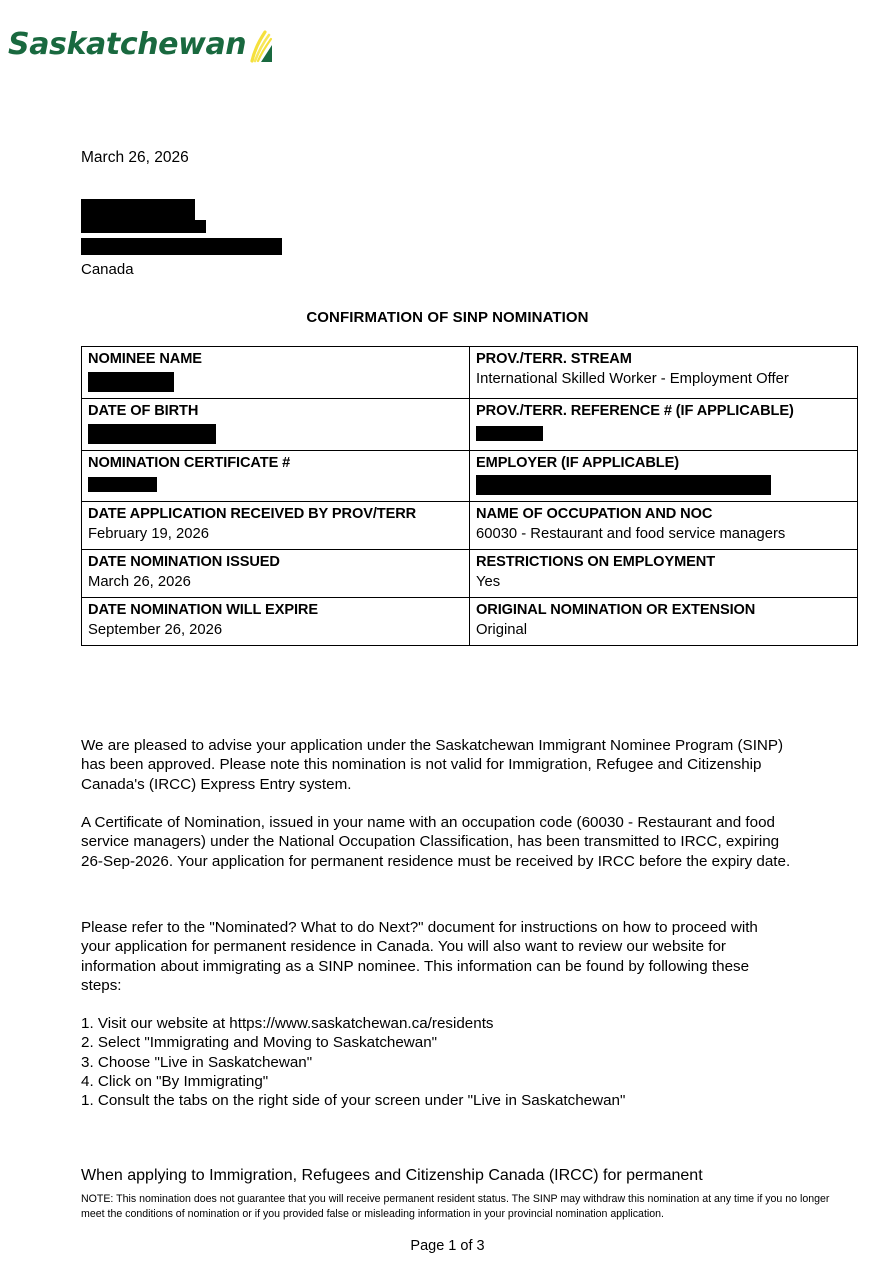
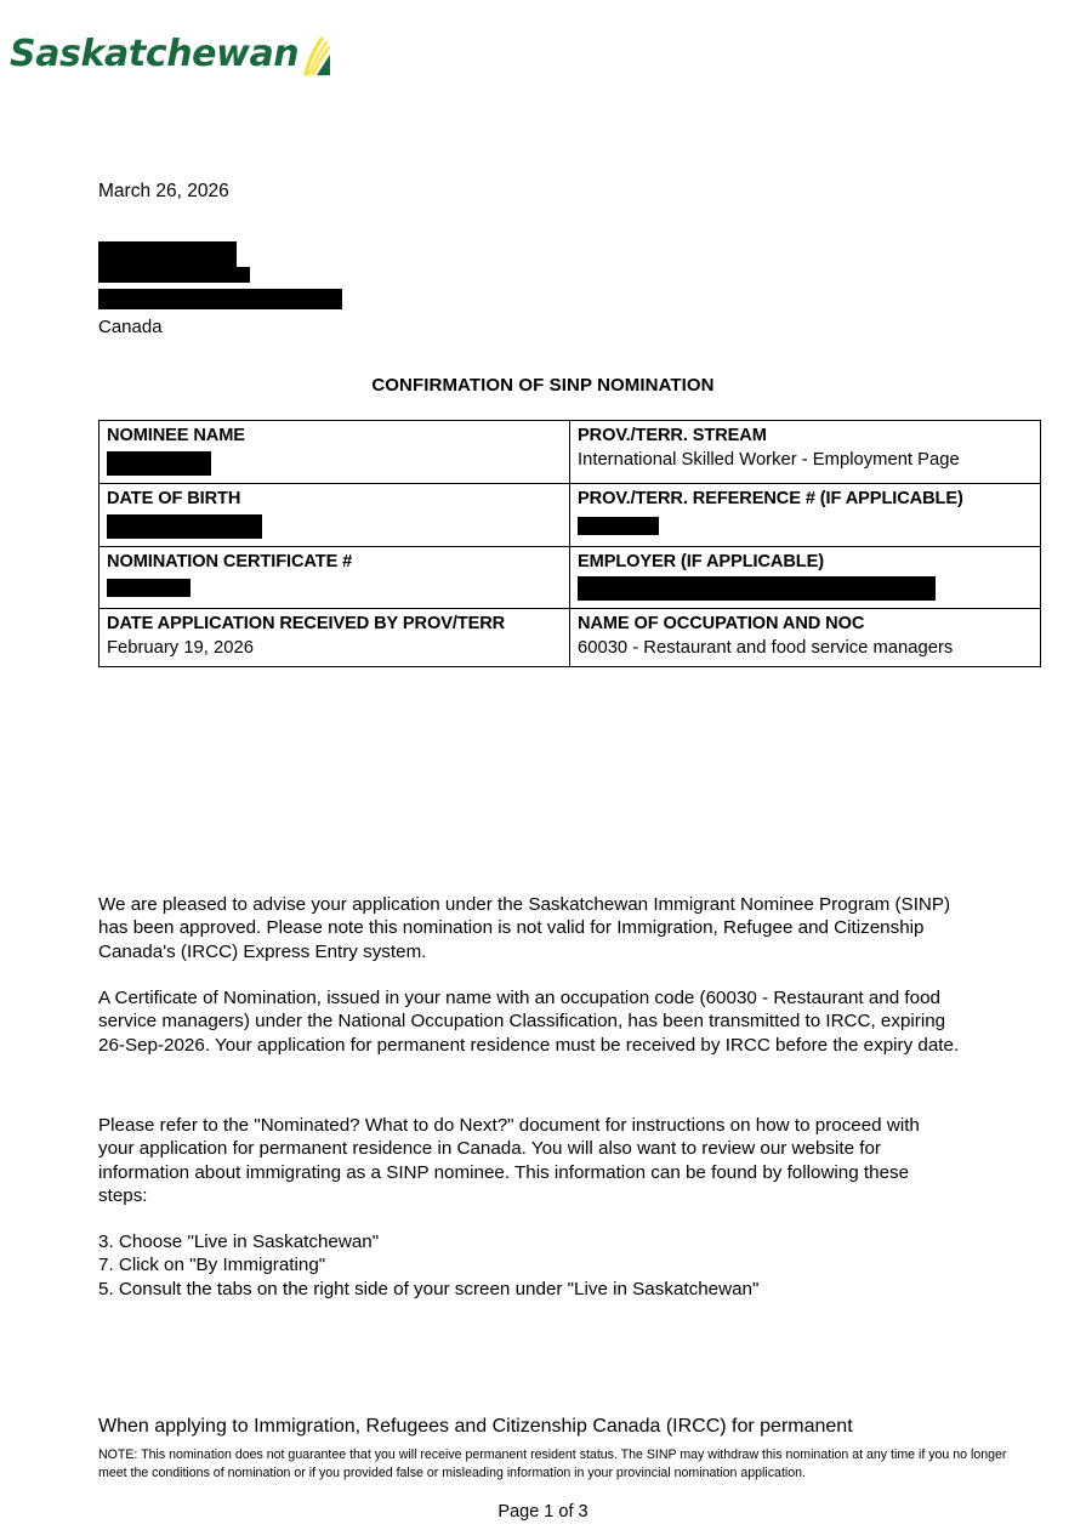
  Saskatchewan
  March 26, 2026
  Canada
  CONFIRMATION OF SINP NOMINATION
- NOMINEE NAME	PROV./TERR. STREAM International Skilled Worker - Employment Offer
+ NOMINEE NAME	PROV./TERR. STREAM International Skilled Worker - Employment Page
  DATE OF BIRTH	PROV./TERR. REFERENCE # (IF APPLICABLE)
  NOMINATION CERTIFICATE #	EMPLOYER (IF APPLICABLE)
  DATE APPLICATION RECEIVED BY PROV/TERR February 19, 2026	NAME OF OCCUPATION AND NOC 60030 - Restaurant and food service managers
- DATE NOMINATION ISSUED March 26, 2026	RESTRICTIONS ON EMPLOYMENT Yes
- DATE NOMINATION WILL EXPIRE September 26, 2026	ORIGINAL NOMINATION OR EXTENSION Original
  We are pleased to advise your application under the Saskatchewan Immigrant Nominee Program (SINP) has been approved. Please note this nomination is not valid for Immigration, Refugee and Citizenship Canada's (IRCC) Express Entry system.
  A Certificate of Nomination, issued in your name with an occupation code (60030 - Restaurant and food service managers) under the National Occupation Classification, has been transmitted to IRCC, expiring 26-Sep-2026. Your application for permanent residence must be received by IRCC before the expiry date.
  Please refer to the "Nominated? What to do Next?" document for instructions on how to proceed with your application for permanent residence in Canada. You will also want to review our website for information about immigrating as a SINP nominee. This information can be found by following these steps:
- 1. Visit our website at https://www.saskatchewan.ca/residents
- 2. Select "Immigrating and Moving to Saskatchewan"
  3. Choose "Live in Saskatchewan"
- 4. Click on "By Immigrating"
+ 7. Click on "By Immigrating"
- 1. Consult the tabs on the right side of your screen under "Live in Saskatchewan"
+ 5. Consult the tabs on the right side of your screen under "Live in Saskatchewan"
  When applying to Immigration, Refugees and Citizenship Canada (IRCC) for permanent
  NOTE: This nomination does not guarantee that you will receive permanent resident status. The SINP may withdraw this nomination at any time if you no longer meet the conditions of nomination or if you provided false or misleading information in your provincial nomination application.
  Page 1 of 3
